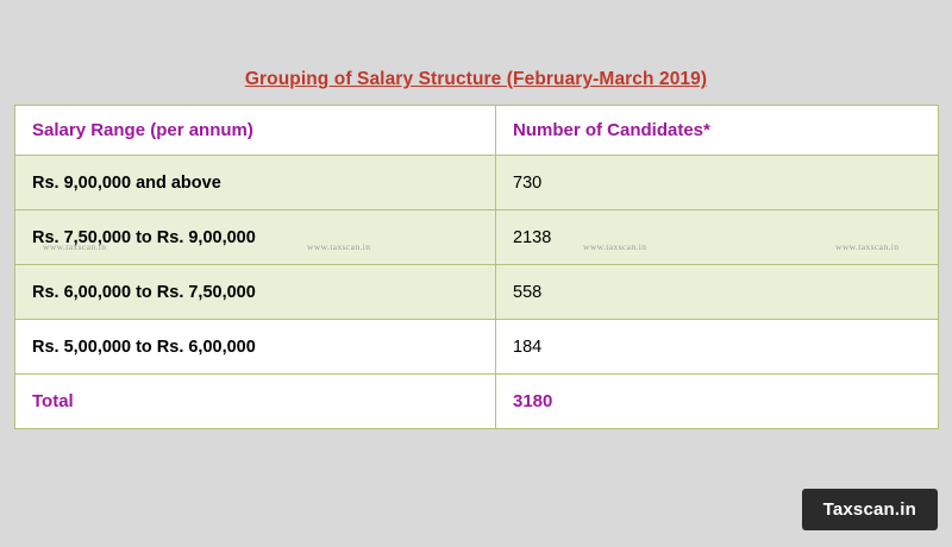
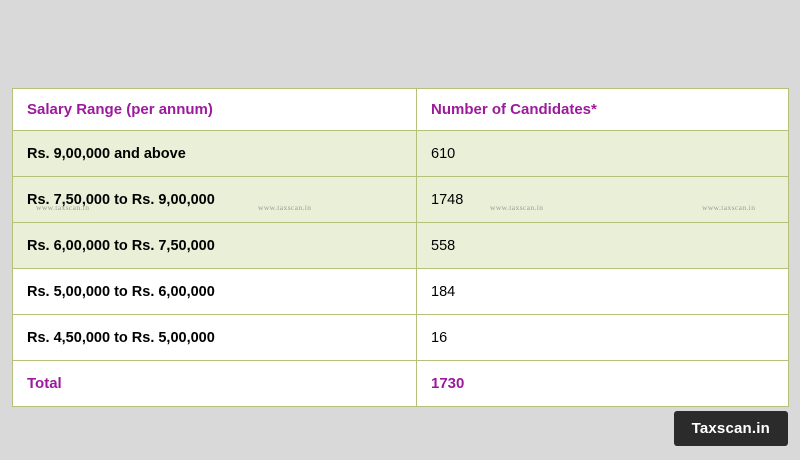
- Grouping of Salary Structure (February-March 2019)
  Salary Range (per annum)	Number of Candidates*
- Rs. 9,00,000 and above	730
+ Rs. 9,00,000 and above	610
- Rs. 7,50,000 to Rs. 9,00,000	2138
+ Rs. 7,50,000 to Rs. 9,00,000	1748
  Rs. 6,00,000 to Rs. 7,50,000	558
  Rs. 5,00,000 to Rs. 6,00,000	184
+ Rs. 4,50,000 to Rs. 5,00,000	16
- Total	3180
+ Total	1730
  www.taxscan.in
  www.taxscan.in
  www.taxscan.in
  www.taxscan.in
  Taxscan.in
